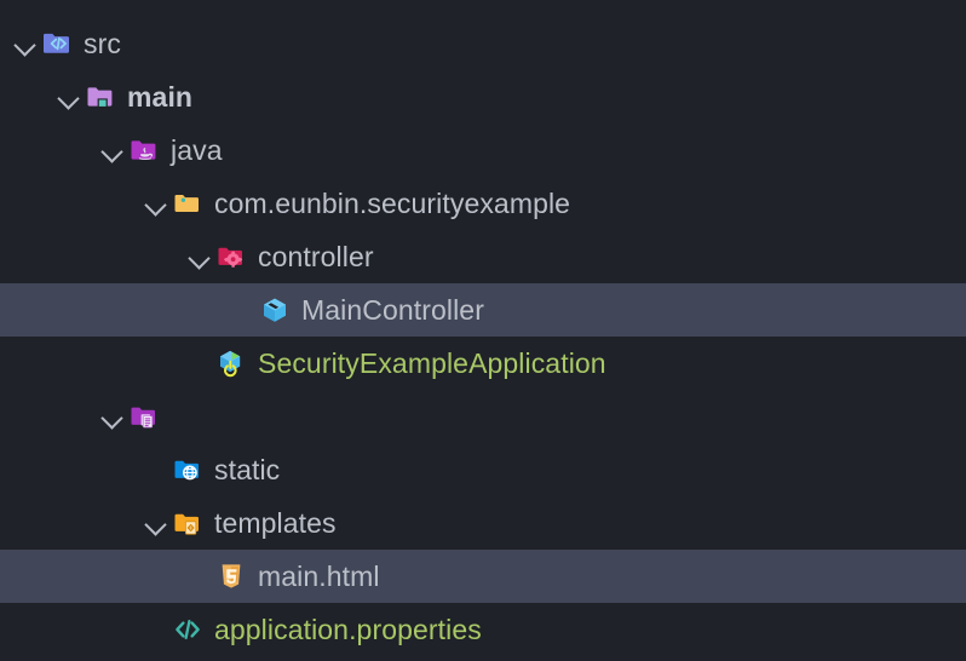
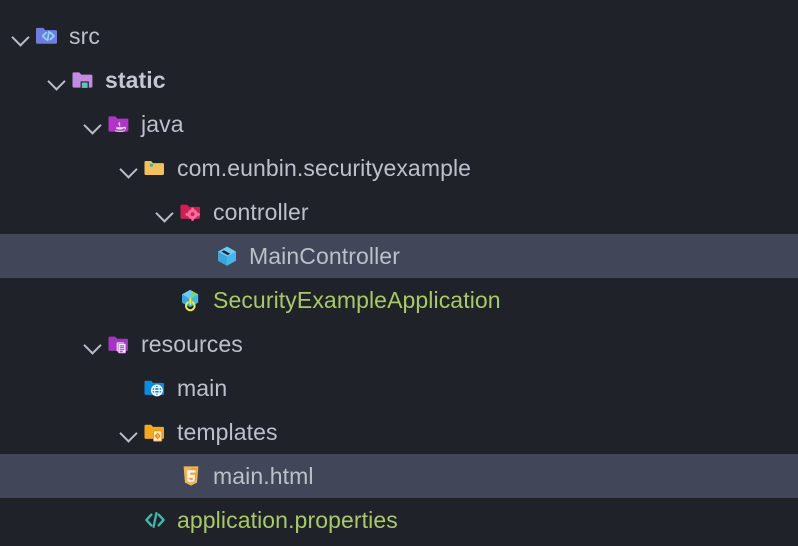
  src
- main
+ static
  java
  com.eunbin.securityexample
  controller
  MainController
  SecurityExampleApplication
+ resources
- static
+ main
  templates
  main.html
  application.properties
